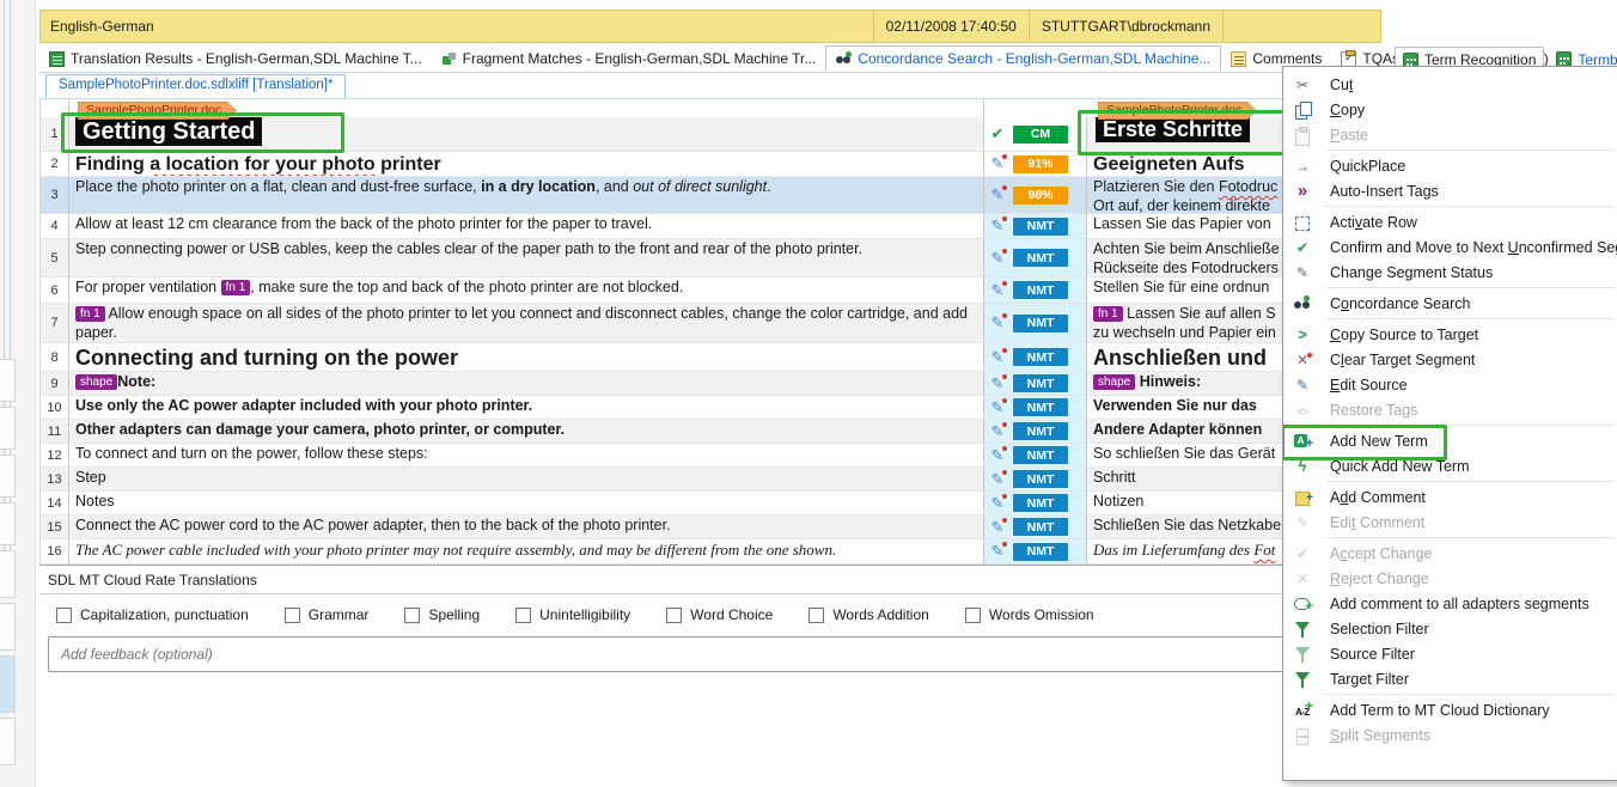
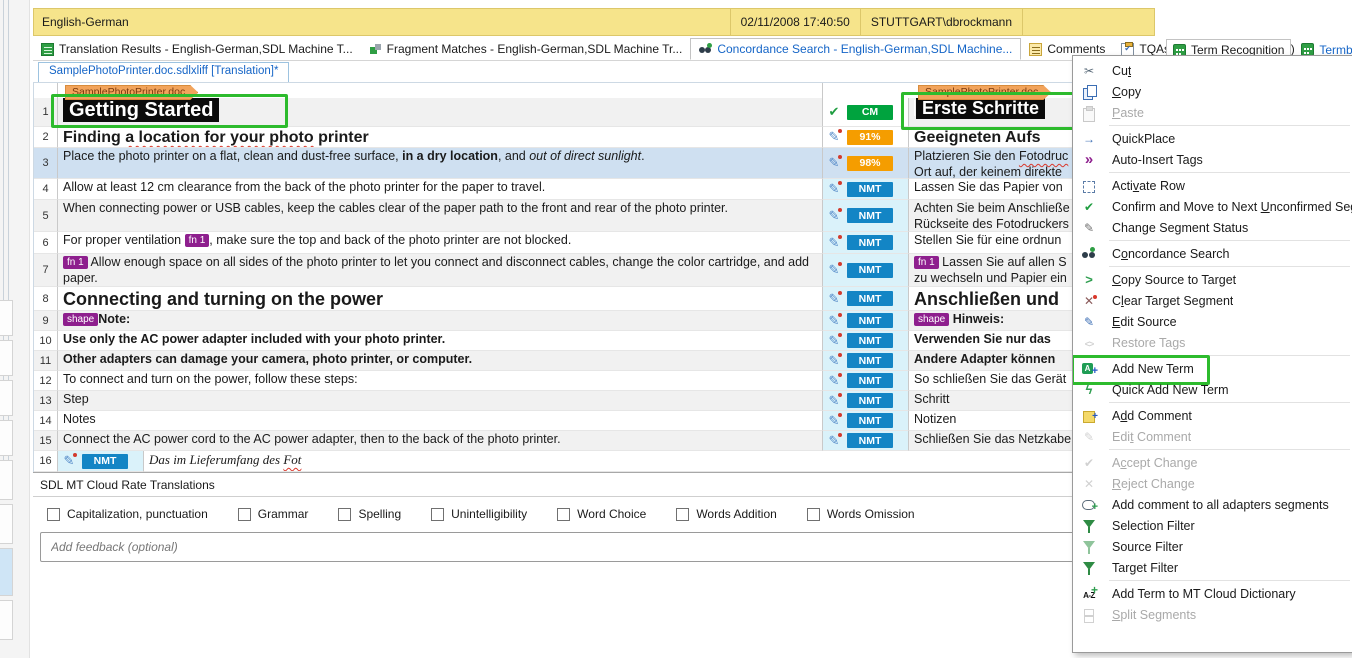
  English-German
  02/11/2008 17:40:50
  STUTTGART\dbrockmann
  Translation Results - English-German,SDL Machine T...
  Fragment Matches - English-German,SDL Machine Tr...
  Concordance Search - English-German,SDL Machine...
  Comments
  Term Recognition
  SamplePhotoPrinter.doc.sdlxliff [Translation]*
  SamplePhotoPrinter.doc
  SamplePhotoPrinter.doc
  1
  Getting Started
  ✔
  CM
  Erste Schritte
  2
  Finding a location for your photo printer
  ✎
  91%
  Geeigneten Aufs
  3
  Place the photo printer on a flat, clean and dust-free surface, in a dry location, and out of direct sunlight.
  ✎
  98%
  Platzieren Sie den Fotodruc
  Ort auf, der keinem direkte
  4
  Allow at least 12 cm clearance from the back of the photo printer for the paper to travel.
  ✎
  NMT
  Lassen Sie das Papier von
  5
- Step connecting power or USB cables, keep the cables clear of the paper path to the front and rear of the photo printer.
+ When connecting power or USB cables, keep the cables clear of the paper path to the front and rear of the photo printer.
  ✎
  NMT
  Achten Sie beim Anschließe
  Rückseite des Fotodruckers
  6
  For proper ventilation fn 1 , make sure the top and back of the photo printer are not blocked.
  ✎
  NMT
  Stellen Sie für eine ordnun
  7
  fn 1 Allow enough space on all sides of the photo printer to let you connect and disconnect cables, change the color cartridge, and add paper.
  ✎
  NMT
  fn 1 Lassen Sie auf allen S
  zu wechseln und Papier ein
  8
  Connecting and turning on the power
  ✎
  NMT
  Anschließen und
  9
  shape Note:
  ✎
  NMT
  shape Hinweis:
  10
  Use only the AC power adapter included with your photo printer.
  ✎
  NMT
  Verwenden Sie nur das
  11
  Other adapters can damage your camera, photo printer, or computer.
  ✎
  NMT
  Andere Adapter können
  12
  To connect and turn on the power, follow these steps:
  ✎
  NMT
  So schließen Sie das Gerät
  13
  Step
  ✎
  NMT
  Schritt
  14
  Notes
  ✎
  NMT
  Notizen
  15
  Connect the AC power cord to the AC power adapter, then to the back of the photo printer.
  ✎
  NMT
  Schließen Sie das Netzkabe
  16
- The AC power cable included with your photo printer may not require assembly, and may be different from the one shown.
  ✎
  NMT
  Das im Lieferumfang des Fot
  SDL MT Cloud Rate Translations
  Capitalization, punctuation
  Grammar
  Spelling
  Unintelligibility
  Word Choice
  Words Addition
  Words Omission
  Add feedback (optional)
  Cut
  Copy
  Paste
  QuickPlace
  Auto-Insert Tags
  Activate Row
  Confirm and Move to Next Unconfirmed Se
  Change Segment Status
  Concordance Search
  Copy Source to Target
  Clear Target Segment
  Edit Source
  Restore Tags
  Add New Term
  Quick Add New Term
  Add Comment
  Edit Comment
  Accept Change
  Reject Change
  Add comment to all adapters segments
  Selection Filter
  Source Filter
  Target Filter
  Add Term to MT Cloud Dictionary
  Split Segments
